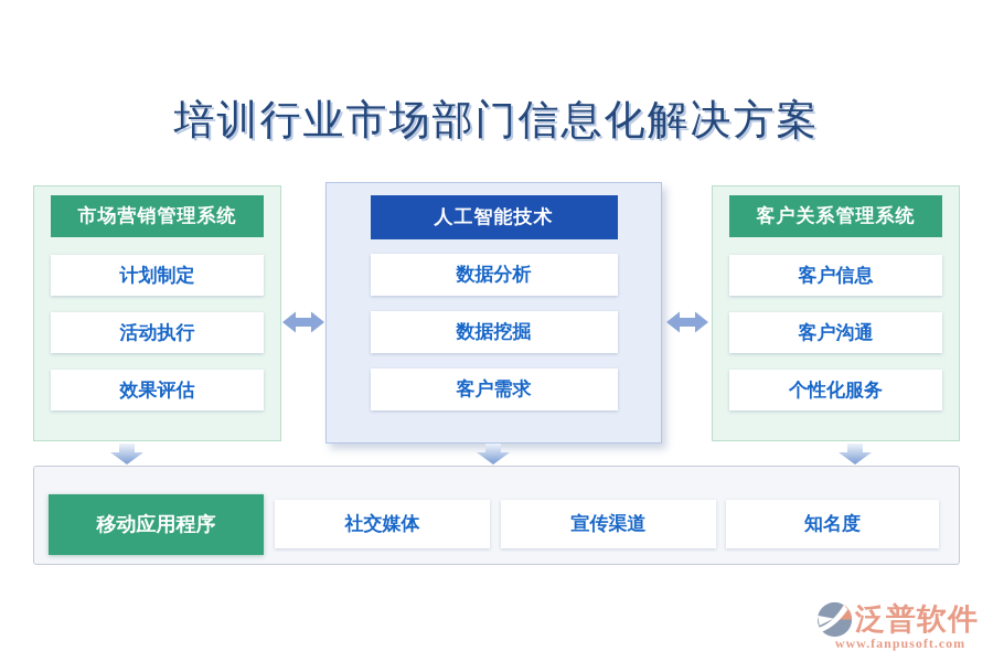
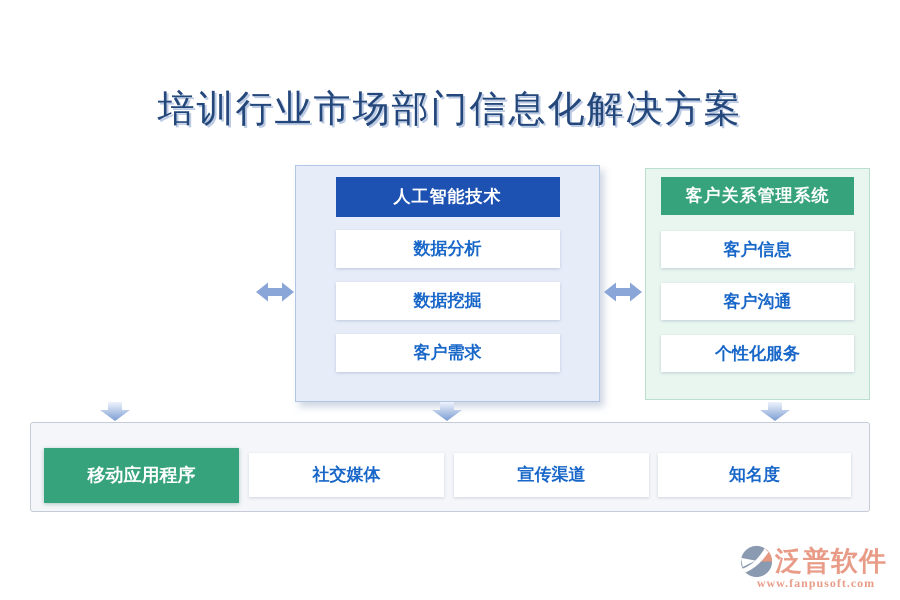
  培训行业市场部门信息化解决方案
- 市场营销管理系统
- 计划制定
- 活动执行
- 效果评估
  人工智能技术
  数据分析
  数据挖掘
  客户需求
  客户关系管理系统
  客户信息
  客户沟通
  个性化服务
  移动应用程序
  社交媒体
  宣传渠道
  知名度
  泛普软件
  www.fanpusoft.com
